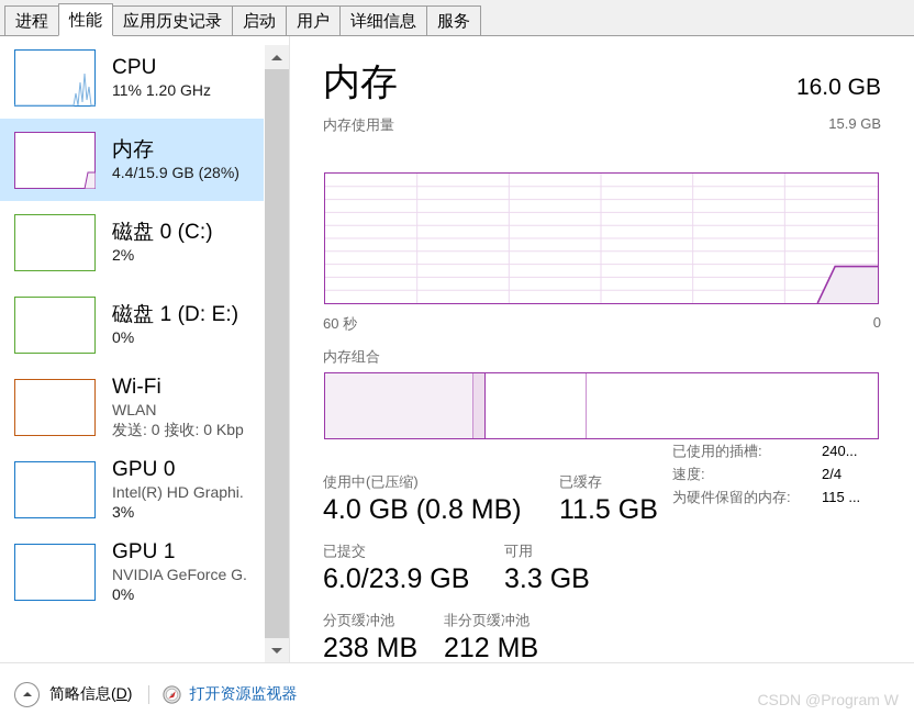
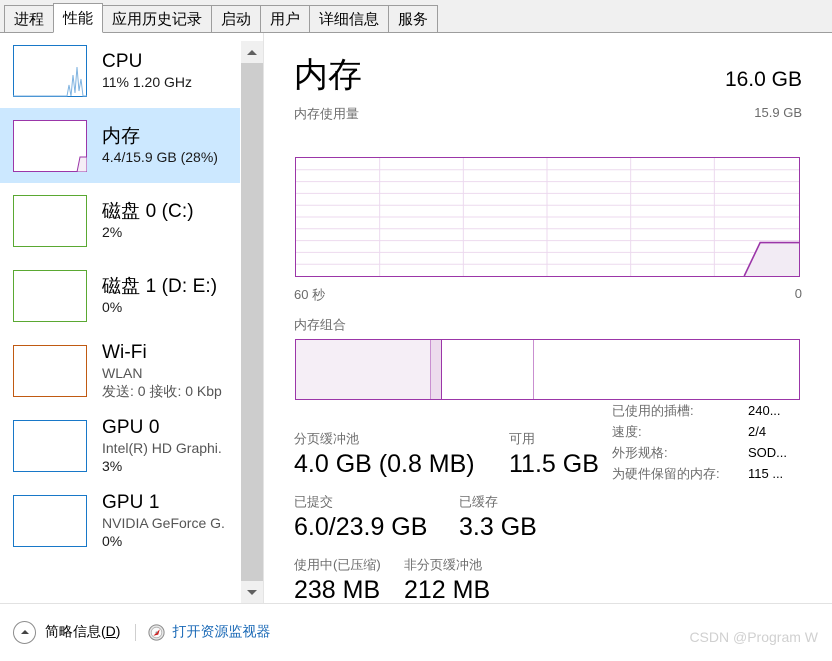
  进程
  性能
  应用历史记录
  启动
  用户
  详细信息
  服务
  CPU
  11% 1.20 GHz
  内存
  4.4/15.9 GB (28%)
  磁盘 0 (C:)
  2%
  磁盘 1 (D: E:)
  0%
  Wi-Fi
  WLAN
  发送: 0 接收: 0 Kbp
  GPU 0
  Intel(R) HD Graphi.
  3%
  GPU 1
  NVIDIA GeForce G.
  0%
  内存
  16.0 GB
  内存使用量
  15.9 GB
  60 秒
  0
  内存组合
- 使用中(已压缩)
+ 分页缓冲池
  4.0 GB (0.8 MB)
- 已缓存
+ 可用
  11.5 GB
  已提交
  6.0/23.9 GB
- 可用
+ 已缓存
  3.3 GB
- 分页缓冲池
+ 使用中(已压缩)
  238 MB
  非分页缓冲池
  212 MB
  已使用的插槽:
  240...
  速度:
  2/4
+ 外形规格:
+ SOD...
  为硬件保留的内存:
  115 ...
  简略信息(D)
  打开资源监视器
  CSDN @Program W
